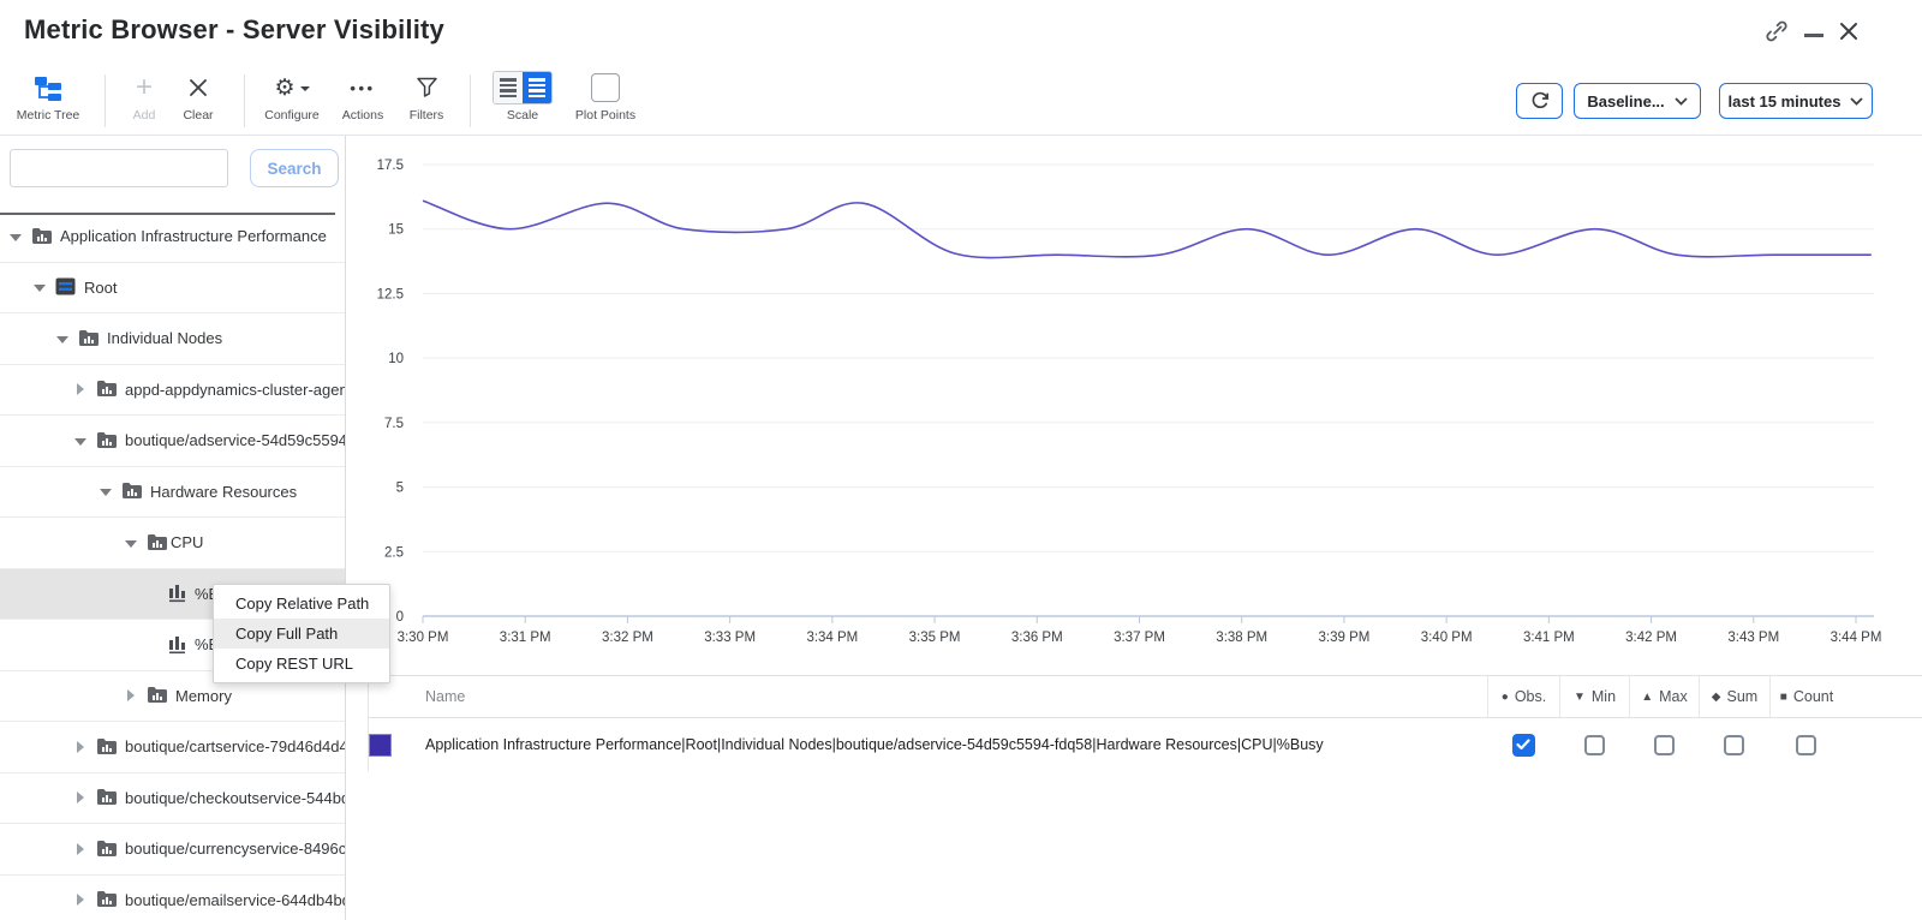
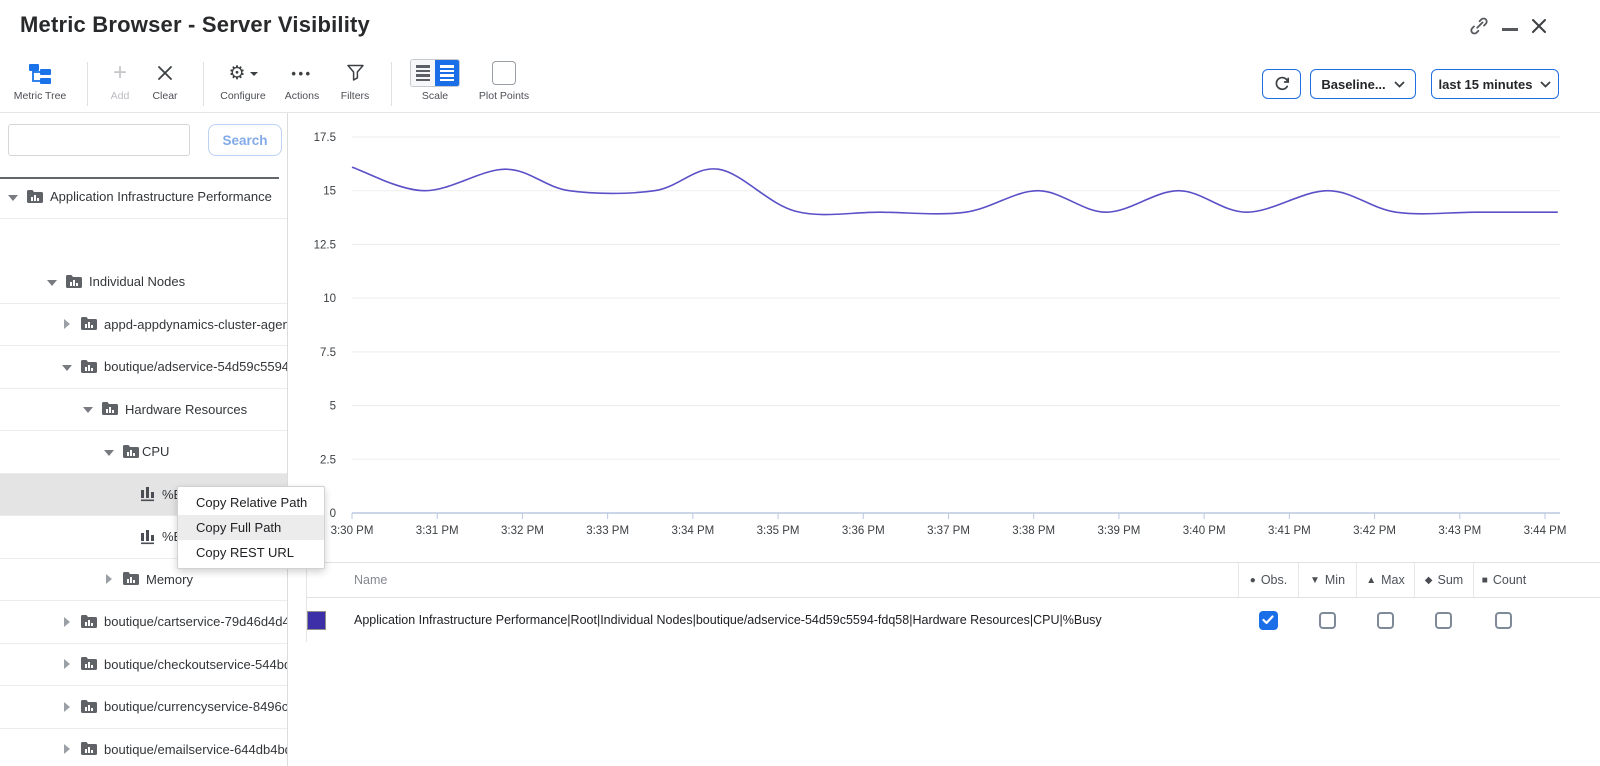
  Metric Browser - Server Visibility
  Metric Tree
  +
  Add
  Clear
  ⚙
  Configure
  •••
  Actions
  Filters
  Scale
  Plot Points
  Baseline...
  last 15 minutes
  Search
  Application Infrastructure Performance
- Root
  Individual Nodes
  appd-appdynamics-cluster-agen
  boutique/adservice-54d59c5594
  Hardware Resources
  CPU
  Memory
  boutique/cartservice-79d46d4d4
  boutique/checkoutservice-544b
  boutique/currencyservice-8496c
  boutique/emailservice-644db4b
  Copy Relative Path
  Copy Full Path
  Copy REST URL
  0
  2.5
  5
  7.5
  10
  12.5
  15
  17.5
  3:30 PM
  3:31 PM
  3:32 PM
  3:33 PM
  3:34 PM
  3:35 PM
  3:36 PM
  3:37 PM
  3:38 PM
  3:39 PM
  3:40 PM
  3:41 PM
  3:42 PM
  3:43 PM
  3:44 PM
  Name
  ●
  Obs.
  ▼
  Min
  ▲
  Max
  ◆
  Sum
  ■
  Count
  Application Infrastructure Performance|Root|Individual Nodes|boutique/adservice-54d59c5594-fdq58|Hardware Resources|CPU|%Busy
